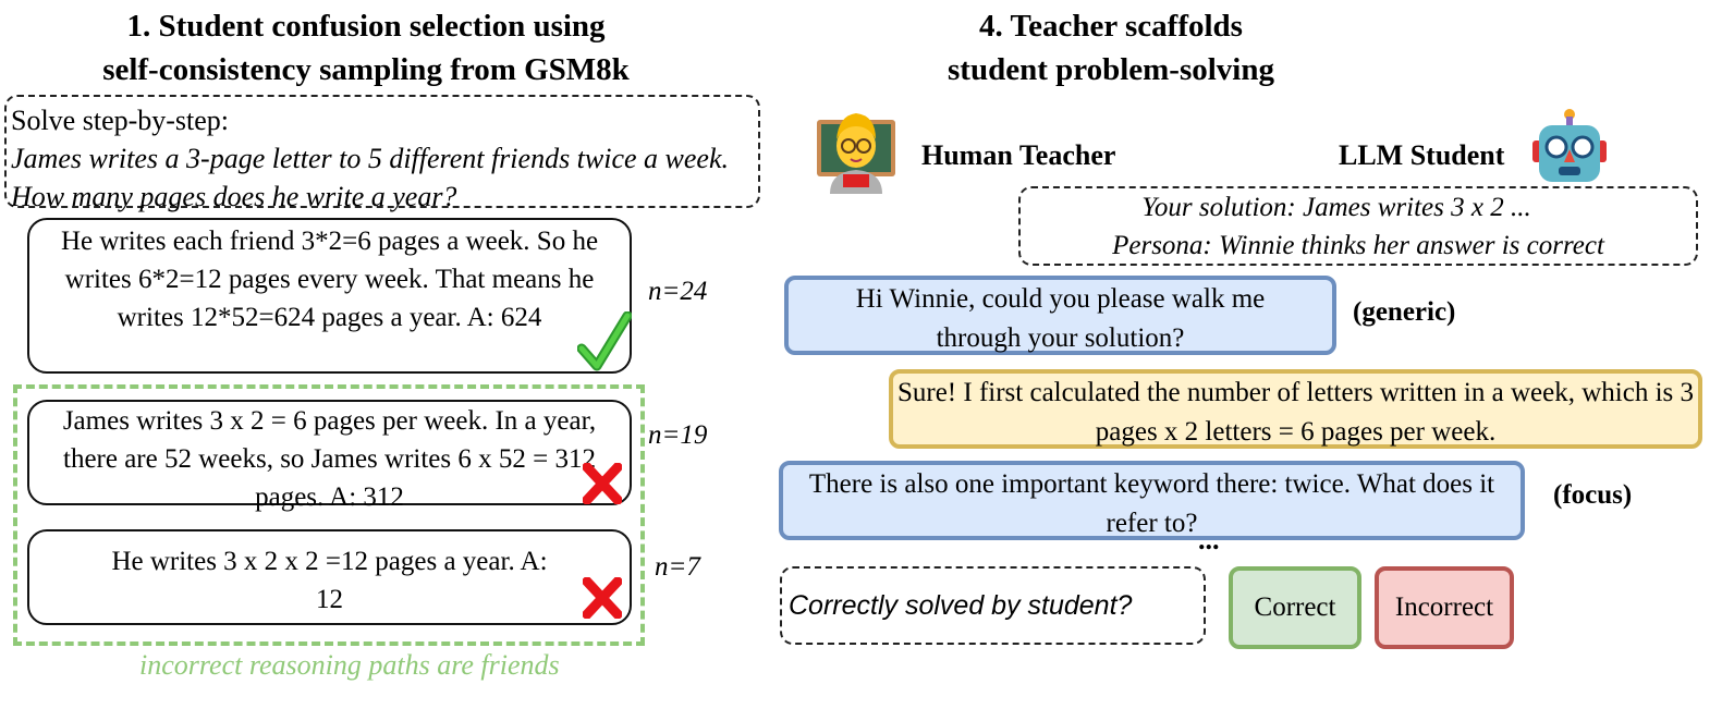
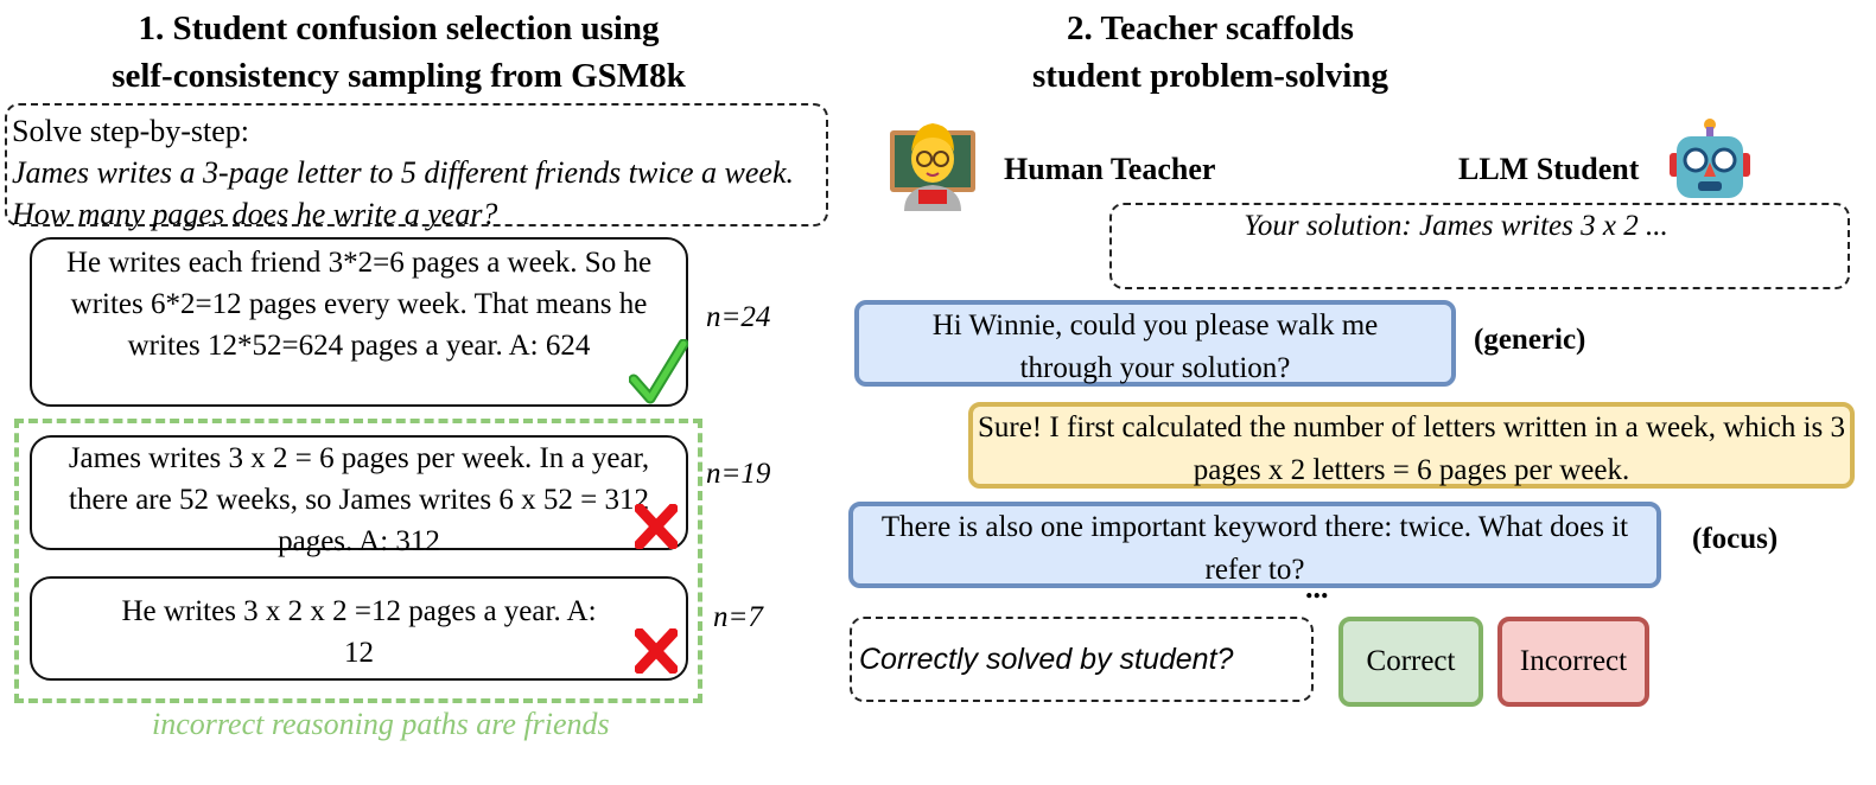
  1. Student confusion selection using
  self-consistency sampling from GSM8k
  Solve step-by-step:
  James writes a 3-page letter to 5 different friends twice a week. How many pages does he write a year?
  He writes each friend 3*2=6 pages a week. So he writes 6*2=12 pages every week. That means he writes 12*52=624 pages a year. A: 624
  n=24
  James writes 3 x 2 = 6 pages per week. In a year, there are 52 weeks, so James writes 6 x 52 = 312 pages. A: 312
  n=19
  He writes 3 x 2 x 2 =12 pages a year. A: 12
  n=7
  incorrect reasoning paths are friends
- 4. Teacher scaffolds
+ 2. Teacher scaffolds
  student problem-solving
  Human Teacher
  LLM Student
  Your solution: James writes 3 x 2 ...
- Persona: Winnie thinks her answer is correct
  Hi Winnie, could you please walk me through your solution?
  (generic)
  Sure! I first calculated the number of letters written in a week, which is 3 pages x 2 letters = 6 pages per week.
  There is also one important keyword there: twice. What does it refer to?
  (focus)
  ...
  Correctly solved by student?
  Correct
  Incorrect
